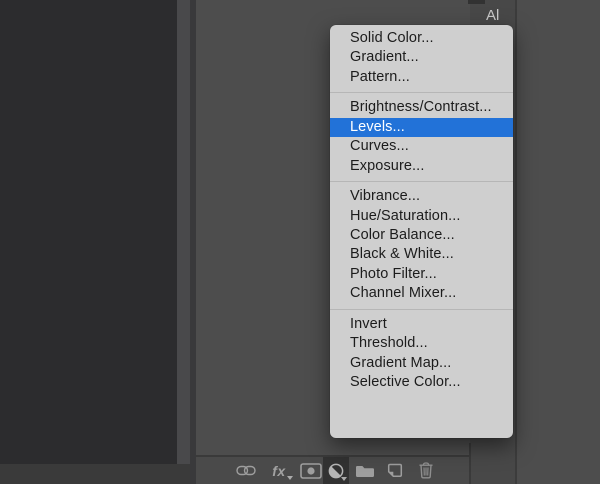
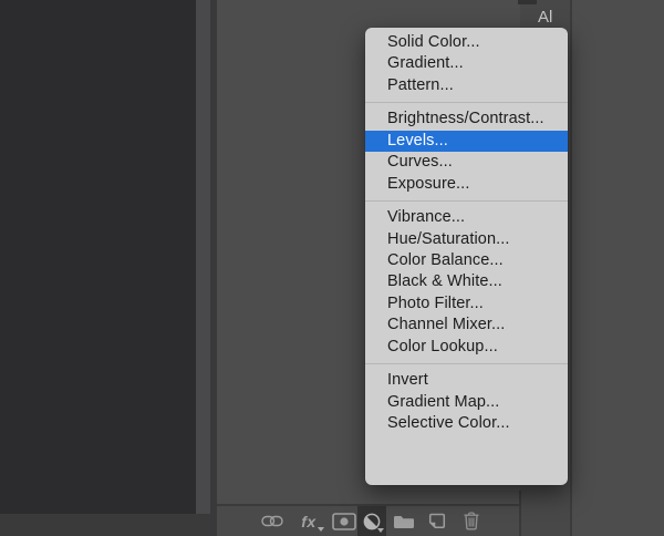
  Al
  fx
  Solid Color...
  Gradient...
  Pattern...
  Brightness/Contrast...
  Levels...
  Curves...
  Exposure...
  Vibrance...
  Hue/Saturation...
  Color Balance...
  Black & White...
  Photo Filter...
  Channel Mixer...
+ Color Lookup...
  Invert
- Threshold...
  Gradient Map...
  Selective Color...
